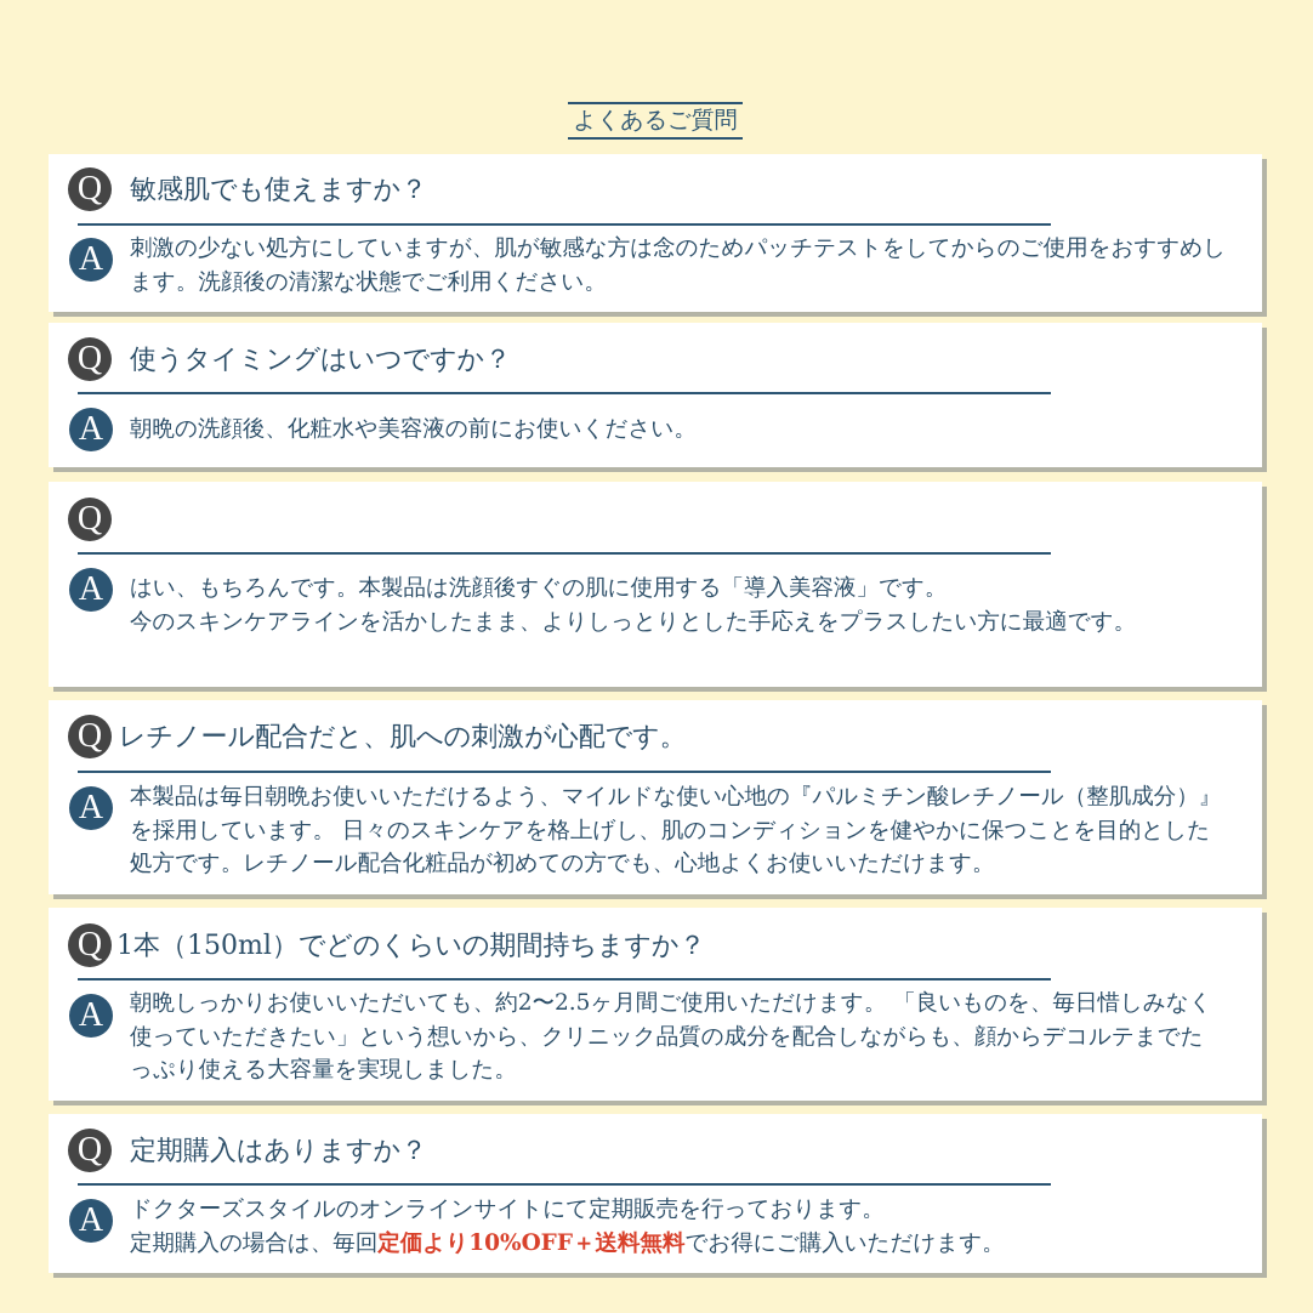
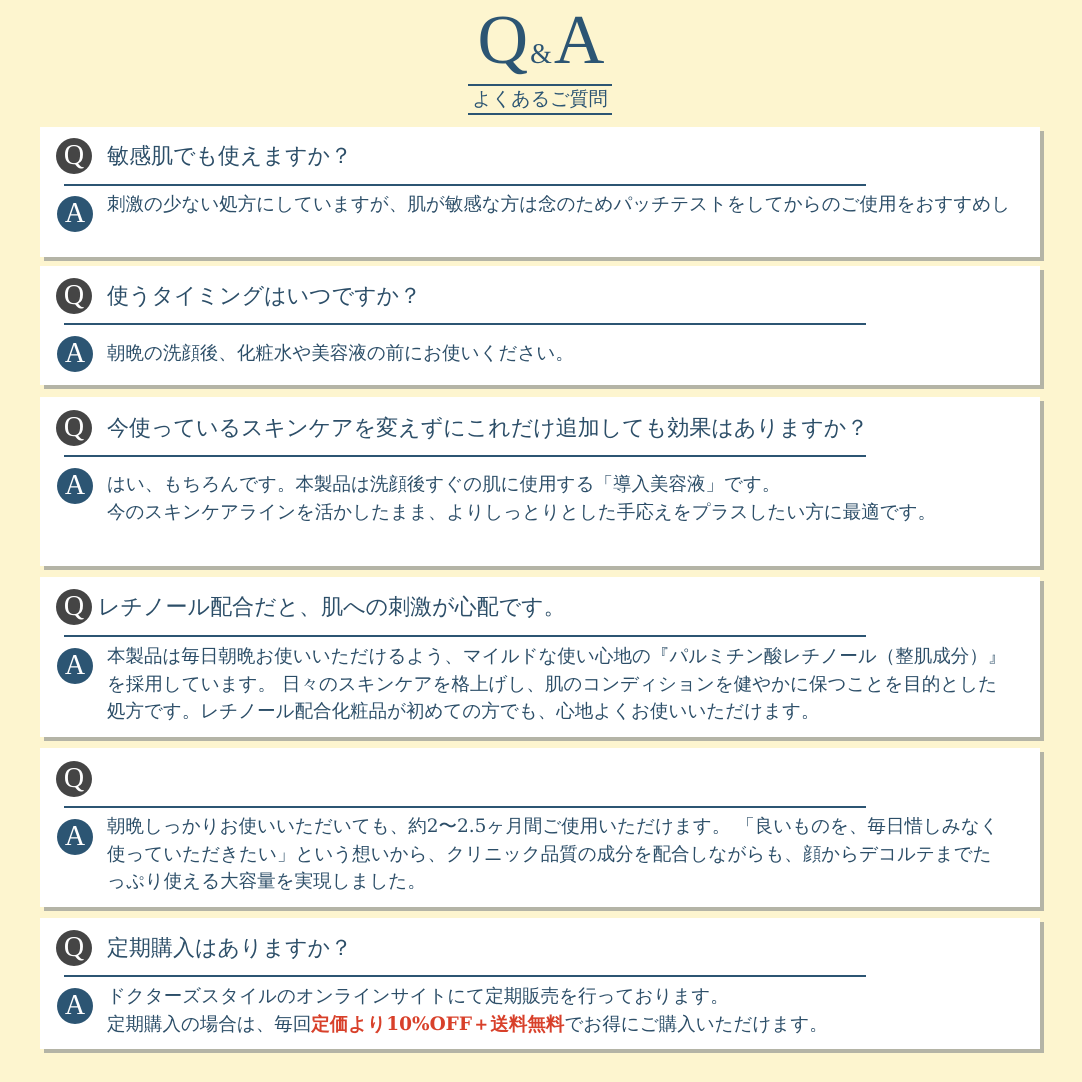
+ Q&A
  よくあるご質問
  Q
  敏感肌でも使えますか？
  A
  刺激の少ない処方にしていますが、肌が敏感な方は念のためパッチテストをしてからのご使用をおすすめし
- ます。洗顔後の清潔な状態でご利用ください。
  Q
  使うタイミングはいつですか？
  A
  朝晩の洗顔後、化粧水や美容液の前にお使いください。
  Q
+ 今使っているスキンケアを変えずにこれだけ追加しても効果はありますか？
  A
  はい、もちろんです。本製品は洗顔後すぐの肌に使用する「導入美容液」です。
  今のスキンケアラインを活かしたまま、よりしっとりとした手応えをプラスしたい方に最適です。
  Q
  レチノール配合だと、肌への刺激が心配です。
  A
  本製品は毎日朝晩お使いいただけるよう、マイルドな使い心地の『パルミチン酸レチノール（整肌成分）』
  を採用しています。 日々のスキンケアを格上げし、肌のコンディションを健やかに保つことを目的とした
  処方です。レチノール配合化粧品が初めての方でも、心地よくお使いいただけます。
  Q
- 1本（150ml）でどのくらいの期間持ちますか？
  A
  朝晩しっかりお使いいただいても、約2〜2.5ヶ月間ご使用いただけます。 「良いものを、毎日惜しみなく
  使っていただきたい」という想いから、クリニック品質の成分を配合しながらも、顔からデコルテまでた
  っぷり使える大容量を実現しました。
  Q
  定期購入はありますか？
  A
  ドクターズスタイルのオンラインサイトにて定期販売を行っております。
  定期購入の場合は、毎回定価より10%OFF＋送料無料でお得にご購入いただけます。
